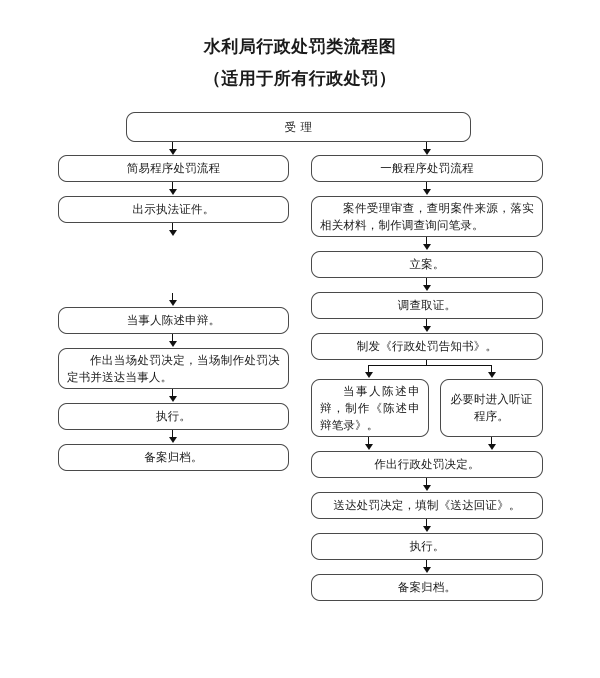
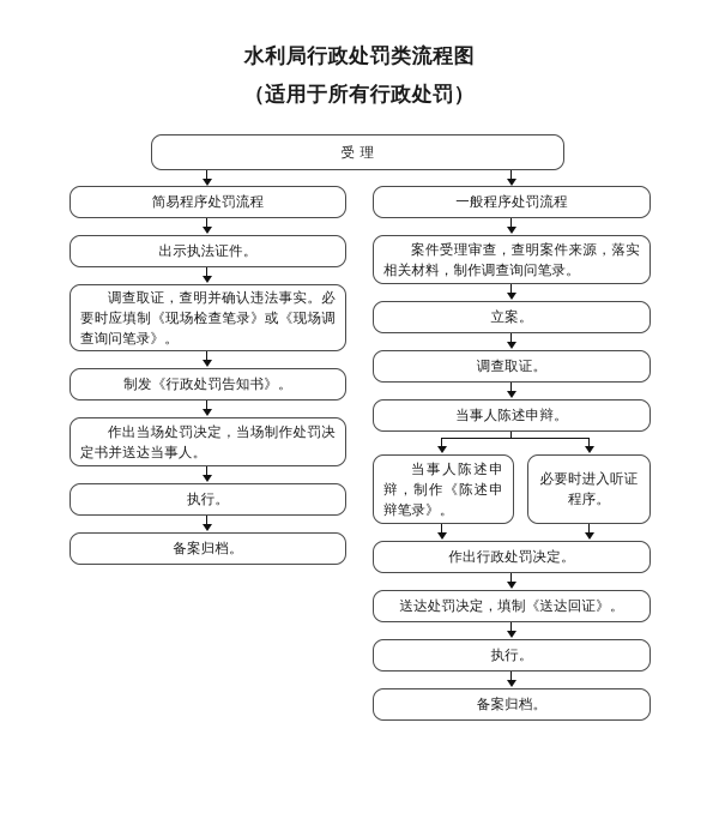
  水利局行政处罚类流程图
  （适用于所有行政处罚）
  受 理
  简易程序处罚流程
  出示执法证件。
+ 调查取证，查明并确认违法事实。必要时应填制《现场检查笔录》或《现场调查询问笔录》。
- 当事人陈述申辩。
+ 制发《行政处罚告知书》。
  作出当场处罚决定，当场制作处罚决定书并送达当事人。
  执行。
  备案归档。
  一般程序处罚流程
  案件受理审查，查明案件来源，落实相关材料，制作调查询问笔录。
  立案。
  调查取证。
- 制发《行政处罚告知书》。
+ 当事人陈述申辩。
  当事人陈述申辩，制作《陈述申辩笔录》。
  必要时进入听证程序。
  作出行政处罚决定。
  送达处罚决定，填制《送达回证》。
  执行。
  备案归档。
